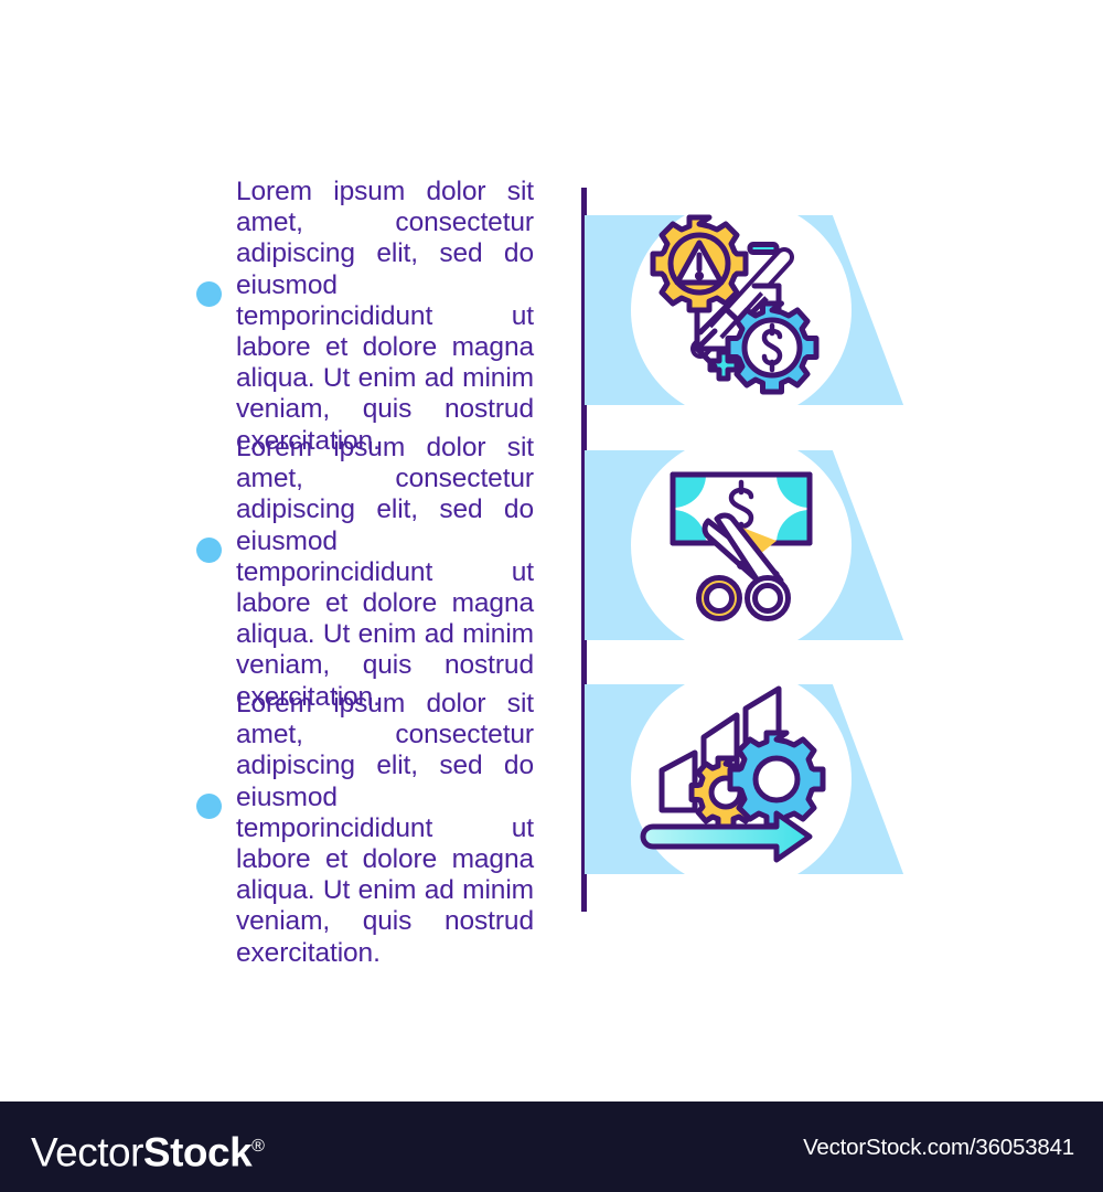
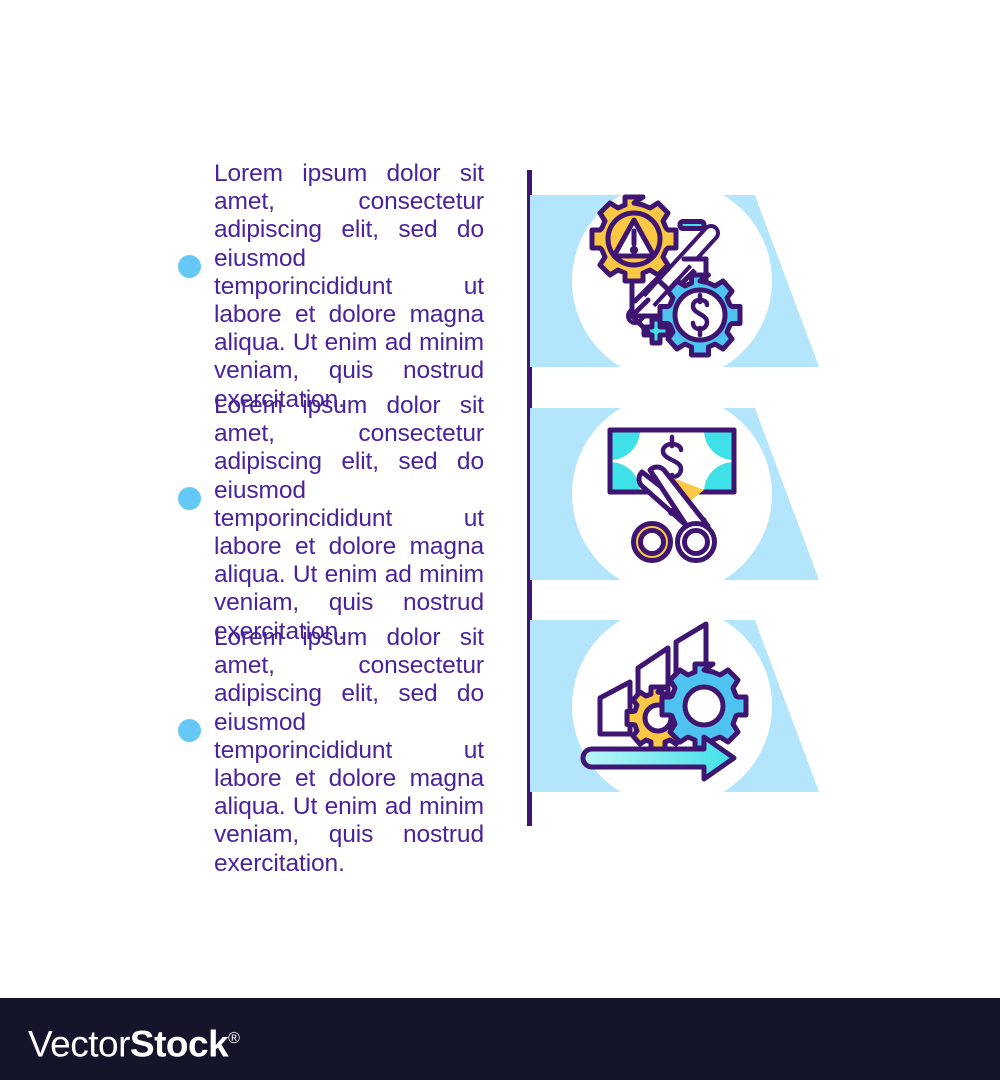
  Lorem ipsum dolor sit amet, consectetur adipiscing elit, sed do eiusmod temporincididunt ut labore et dolore magna aliqua. Ut enim ad minim veniam, quis nostrud exercitation.
  Lorem ipsum dolor sit amet, consectetur adipiscing elit, sed do eiusmod temporincididunt ut labore et dolore magna aliqua. Ut enim ad minim veniam, quis nostrud exercitation.
  Lorem ipsum dolor sit amet, consectetur adipiscing elit, sed do eiusmod temporincididunt ut labore et dolore magna aliqua. Ut enim ad minim veniam, quis nostrud exercitation.
  VectorStock®
- VectorStock.com/36053841
